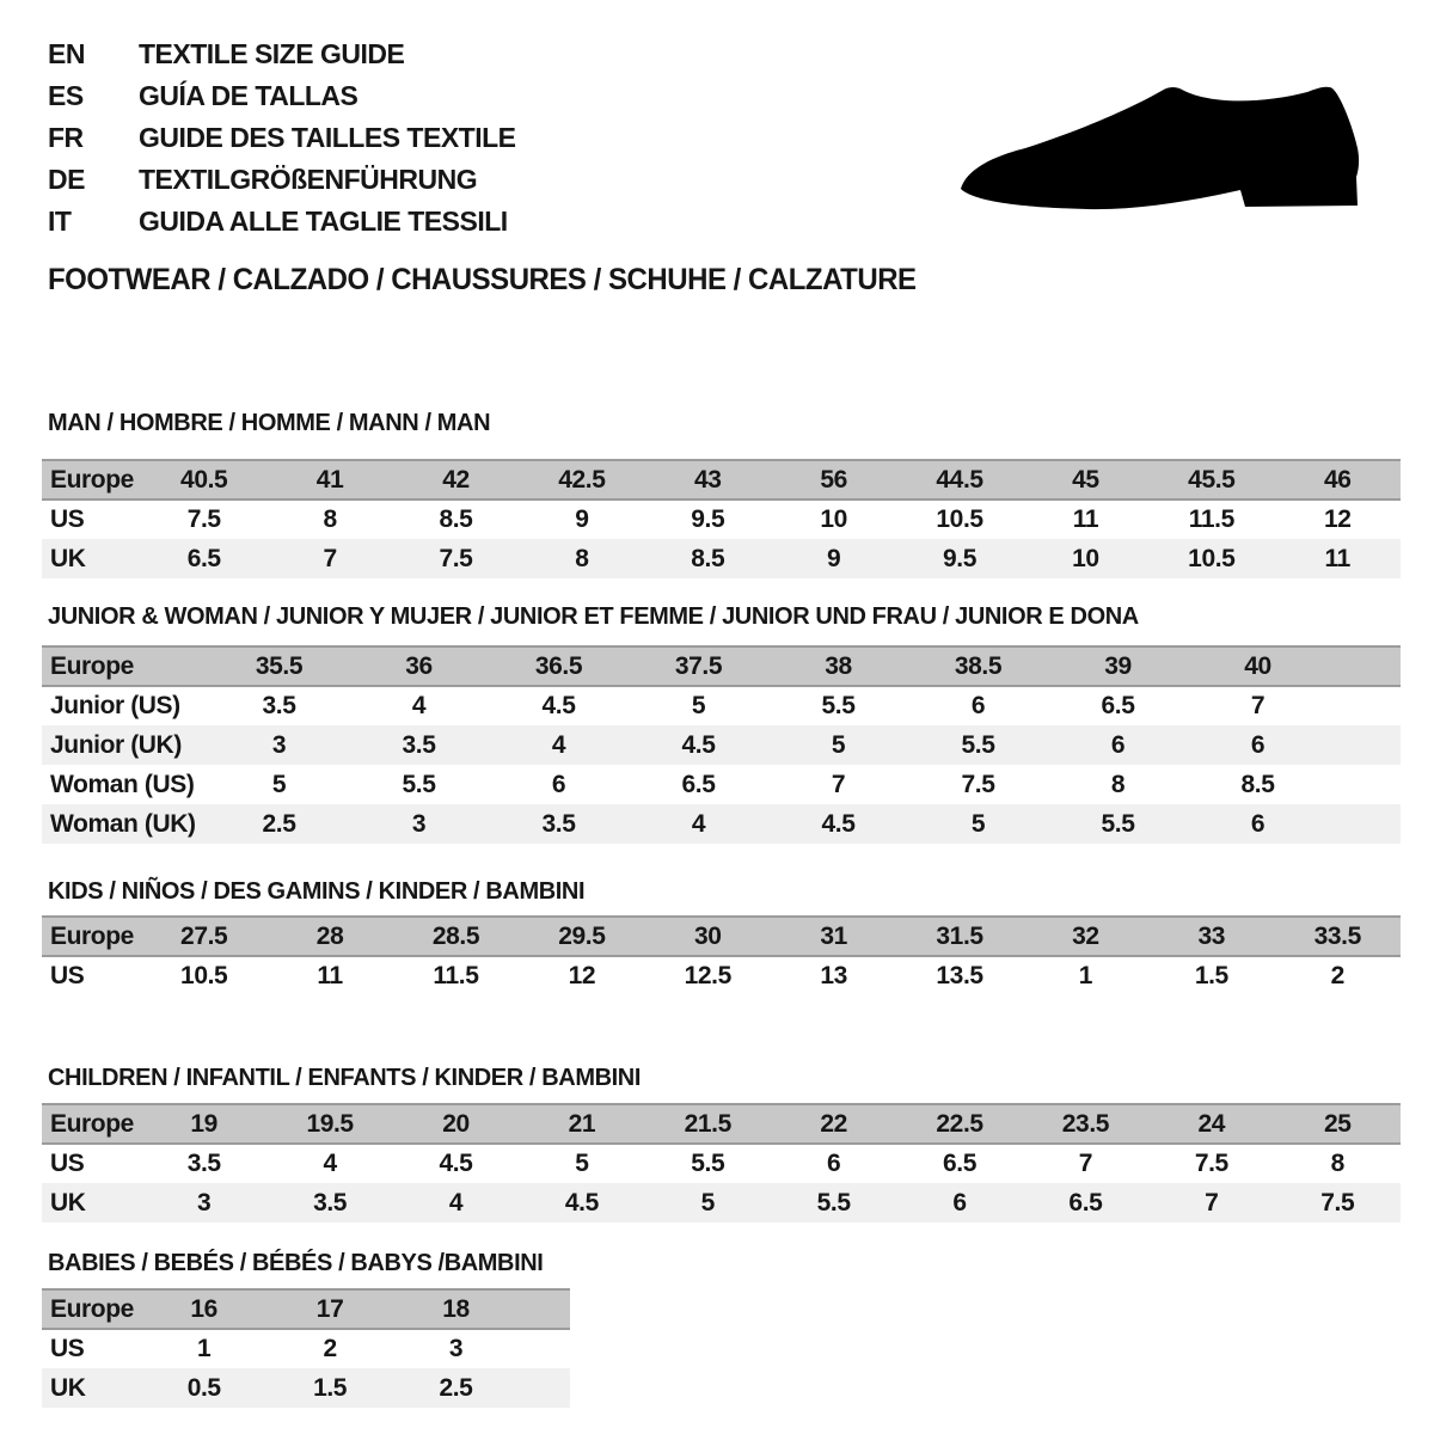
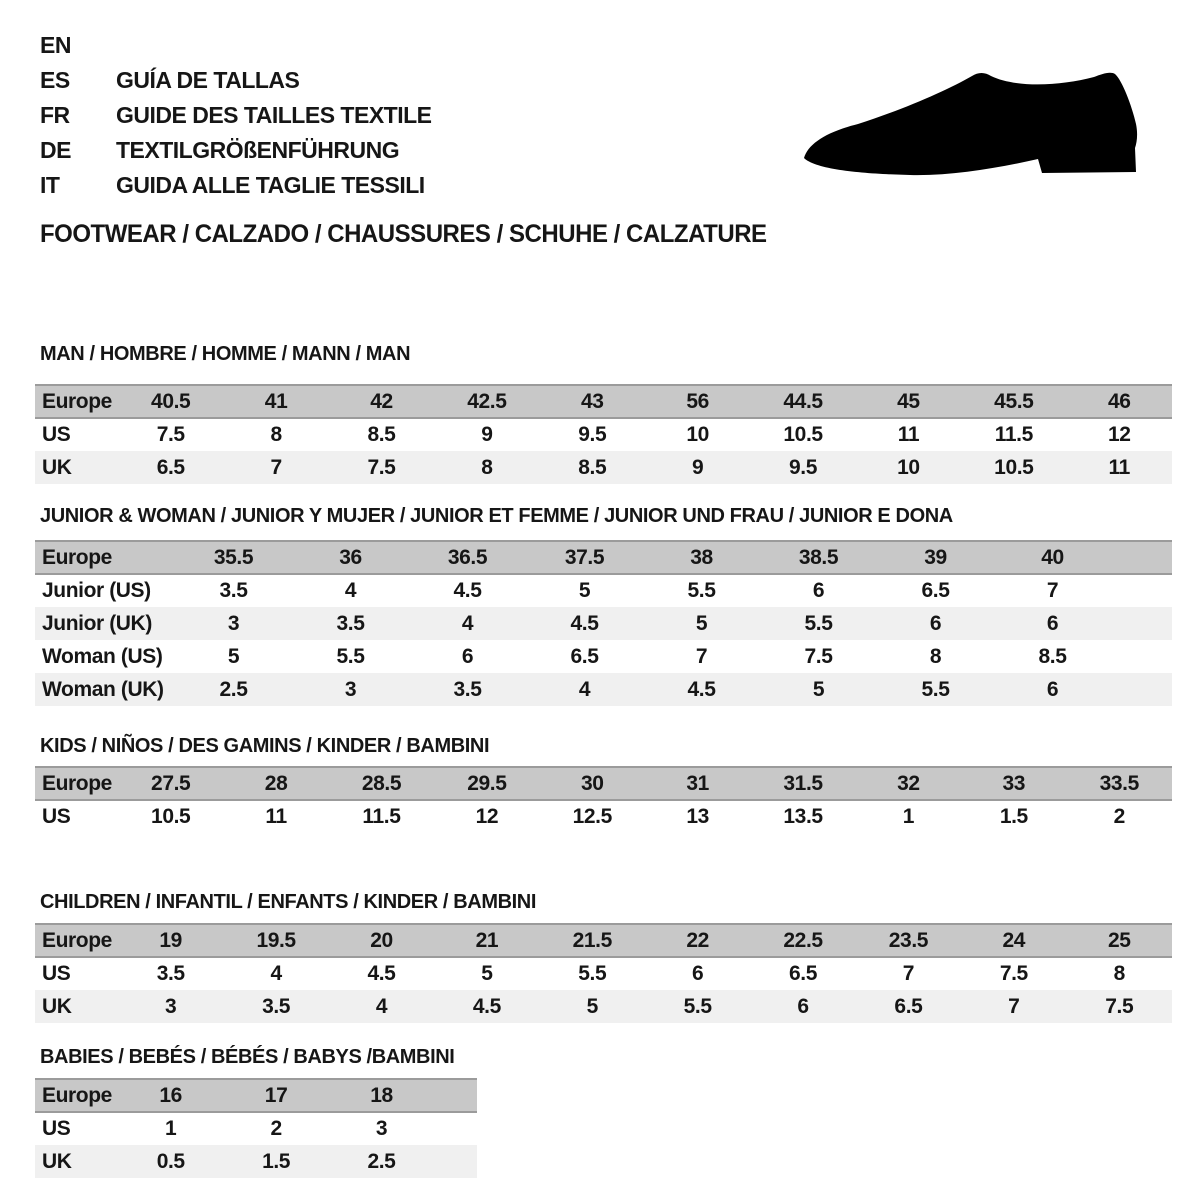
  EN
- TEXTILE SIZE GUIDE
  ES
  GUÍA DE TALLAS
  FR
  GUIDE DES TAILLES TEXTILE
  DE
  TEXTILGRÖßENFÜHRUNG
  IT
  GUIDA ALLE TAGLIE TESSILI
  FOOTWEAR / CALZADO / CHAUSSURES / SCHUHE / CALZATURE
  MAN / HOMBRE / HOMME / MANN / MAN
  Europe	40.5	41	42	42.5	43	56	44.5	45	45.5	46
  US	7.5	8	8.5	9	9.5	10	10.5	11	11.5	12
  UK	6.5	7	7.5	8	8.5	9	9.5	10	10.5	11
  JUNIOR & WOMAN / JUNIOR Y MUJER / JUNIOR ET FEMME / JUNIOR UND FRAU / JUNIOR E DONA
  Europe	35.5	36	36.5	37.5	38	38.5	39	40
  Junior (US)	3.5	4	4.5	5	5.5	6	6.5	7
  Junior (UK)	3	3.5	4	4.5	5	5.5	6	6
  Woman (US)	5	5.5	6	6.5	7	7.5	8	8.5
  Woman (UK)	2.5	3	3.5	4	4.5	5	5.5	6
  KIDS / NIÑOS / DES GAMINS / KINDER / BAMBINI
  Europe	27.5	28	28.5	29.5	30	31	31.5	32	33	33.5
  US	10.5	11	11.5	12	12.5	13	13.5	1	1.5	2
  CHILDREN / INFANTIL / ENFANTS / KINDER / BAMBINI
  Europe	19	19.5	20	21	21.5	22	22.5	23.5	24	25
  US	3.5	4	4.5	5	5.5	6	6.5	7	7.5	8
  UK	3	3.5	4	4.5	5	5.5	6	6.5	7	7.5
  BABIES / BEBÉS / BÉBÉS / BABYS /BAMBINI
  Europe	16	17	18
  US	1	2	3
  UK	0.5	1.5	2.5
